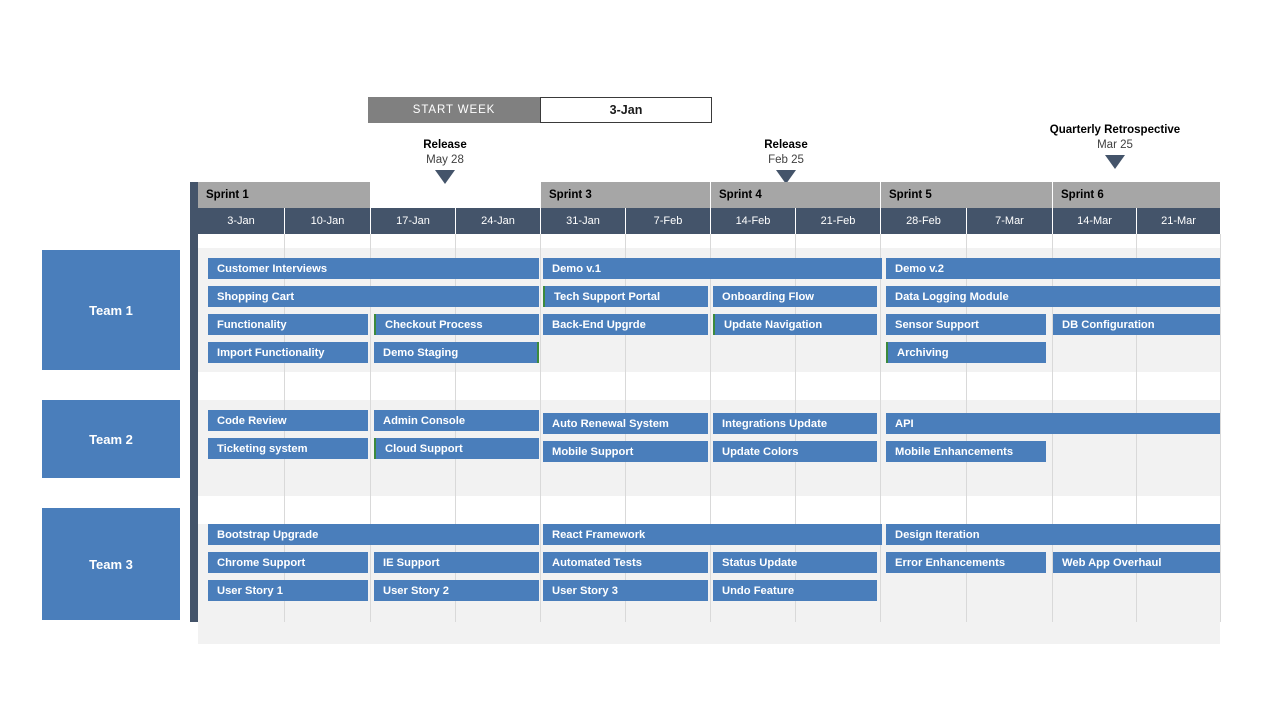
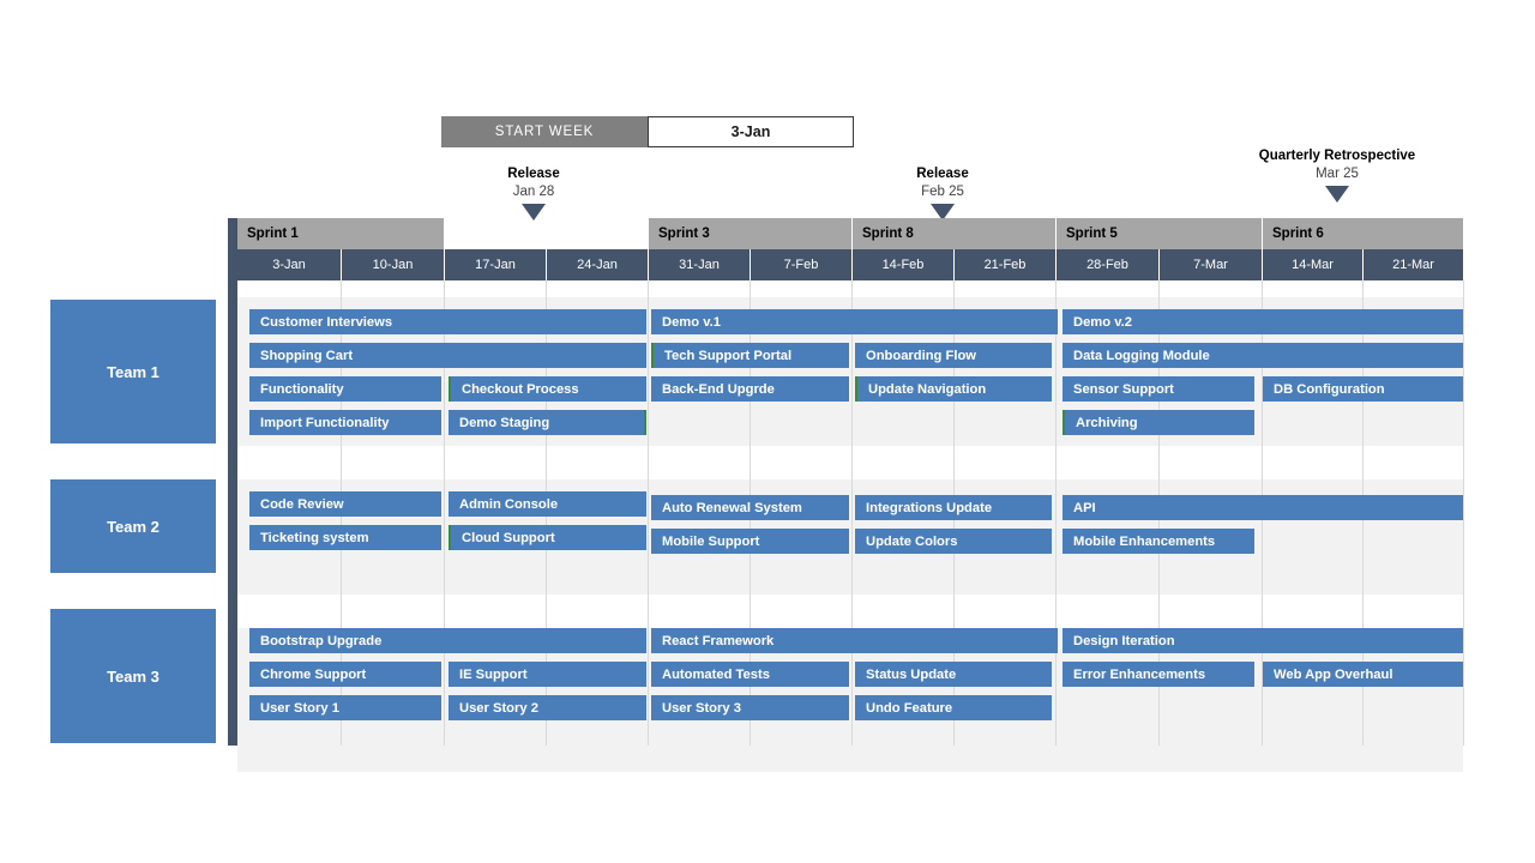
  START WEEK
  3-Jan
  Release
- May 28
+ Jan 28
  Release
  Feb 25
  Quarterly Retrospective
  Mar 25
  Team 1
  Team 2
  Team 3
  Sprint 1
  Sprint 3
- Sprint 4
+ Sprint 8
  Sprint 5
  Sprint 6
  3-Jan
  10-Jan
  17-Jan
  24-Jan
  31-Jan
  7-Feb
  14-Feb
  21-Feb
  28-Feb
  7-Mar
  14-Mar
  21-Mar
  Customer Interviews
  Demo v.1
  Demo v.2
  Shopping Cart
  Tech Support Portal
  Onboarding Flow
  Data Logging Module
  Functionality
  Checkout Process
  Back-End Upgrde
  Update Navigation
  Sensor Support
  DB Configuration
  Import Functionality
  Demo Staging
  Archiving
  Code Review
  Admin Console
  Auto Renewal System
  Integrations Update
  API
  Ticketing system
  Cloud Support
  Mobile Support
  Update Colors
  Mobile Enhancements
  Bootstrap Upgrade
  React Framework
  Design Iteration
  Chrome Support
  IE Support
  Automated Tests
  Status Update
  Error Enhancements
  Web App Overhaul
  User Story 1
  User Story 2
  User Story 3
  Undo Feature
